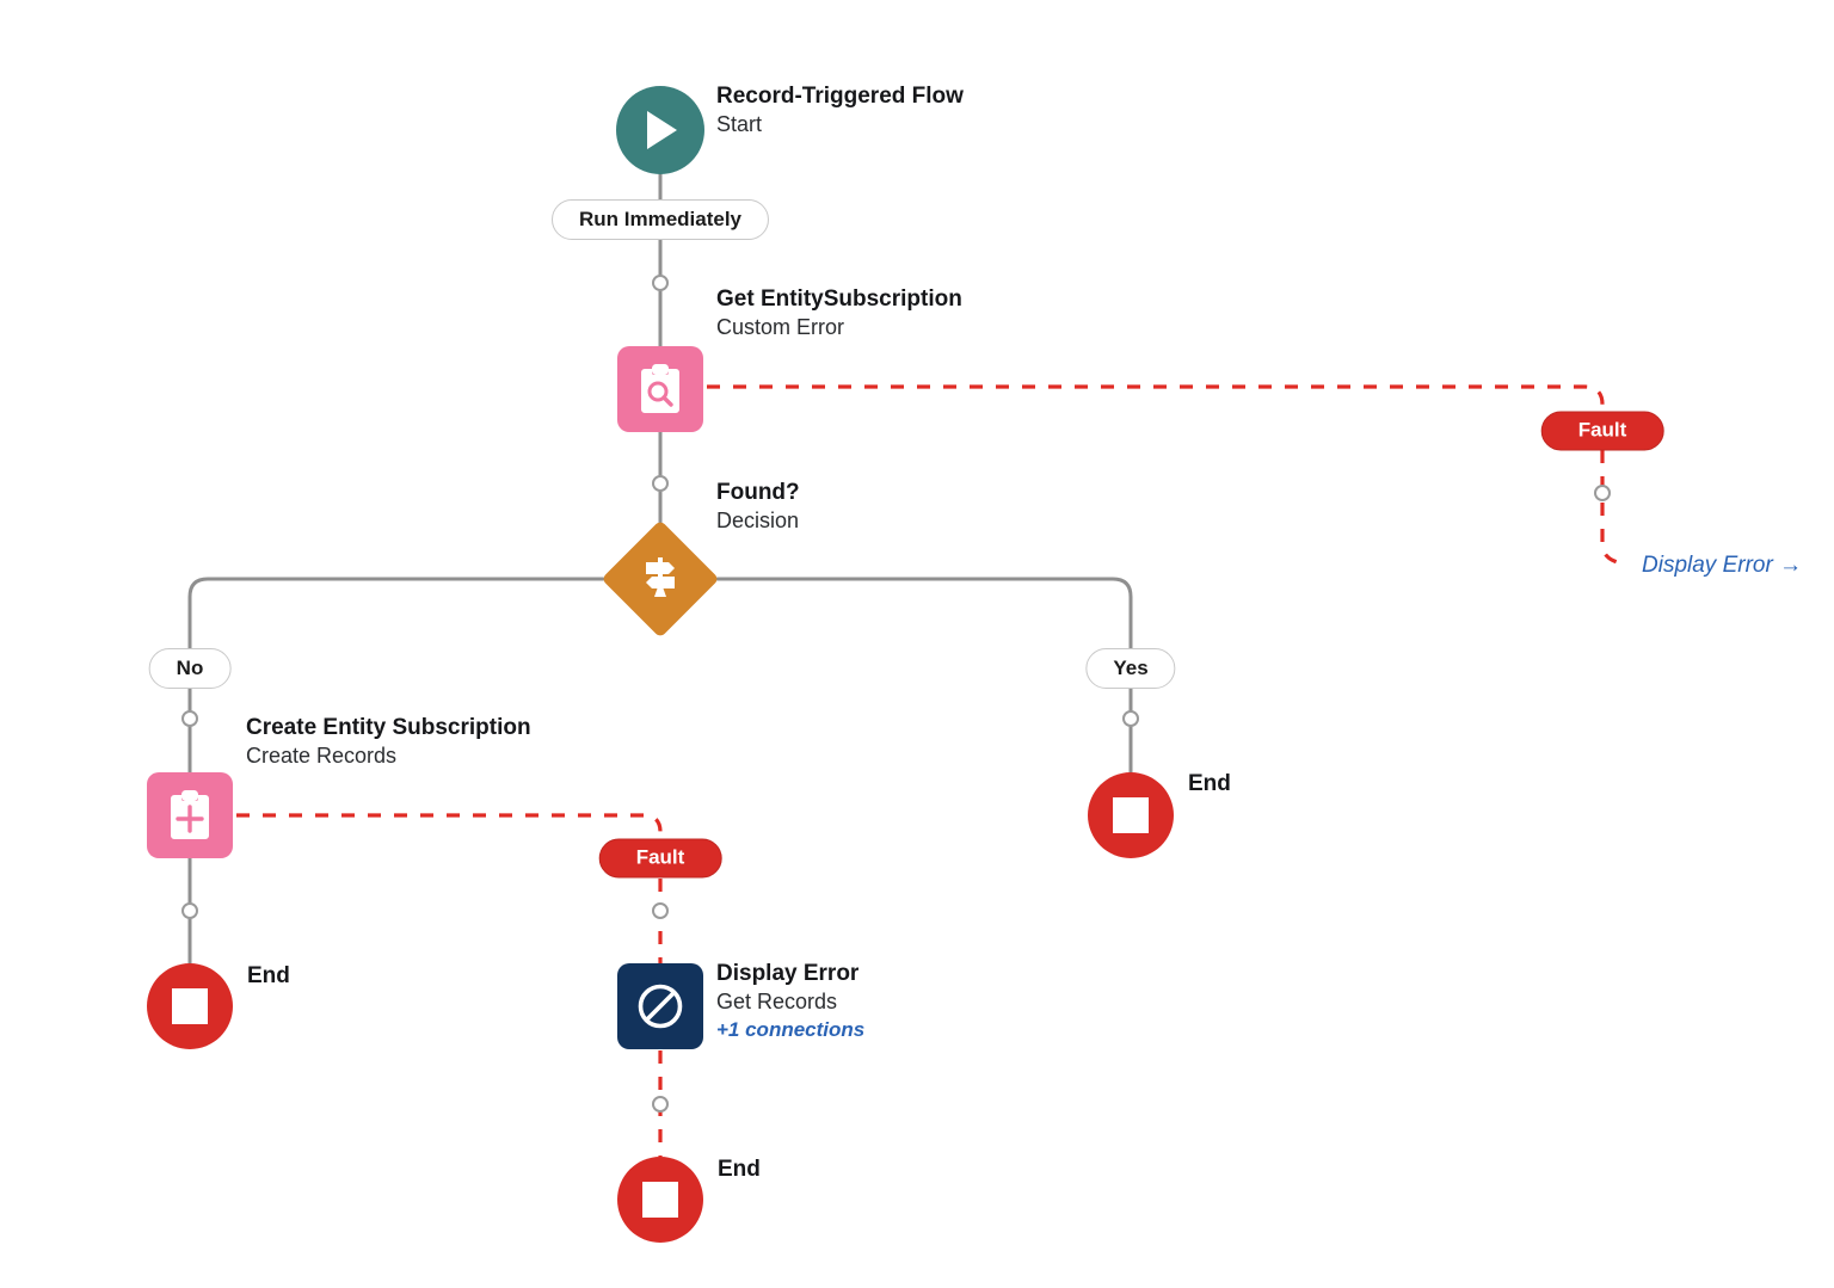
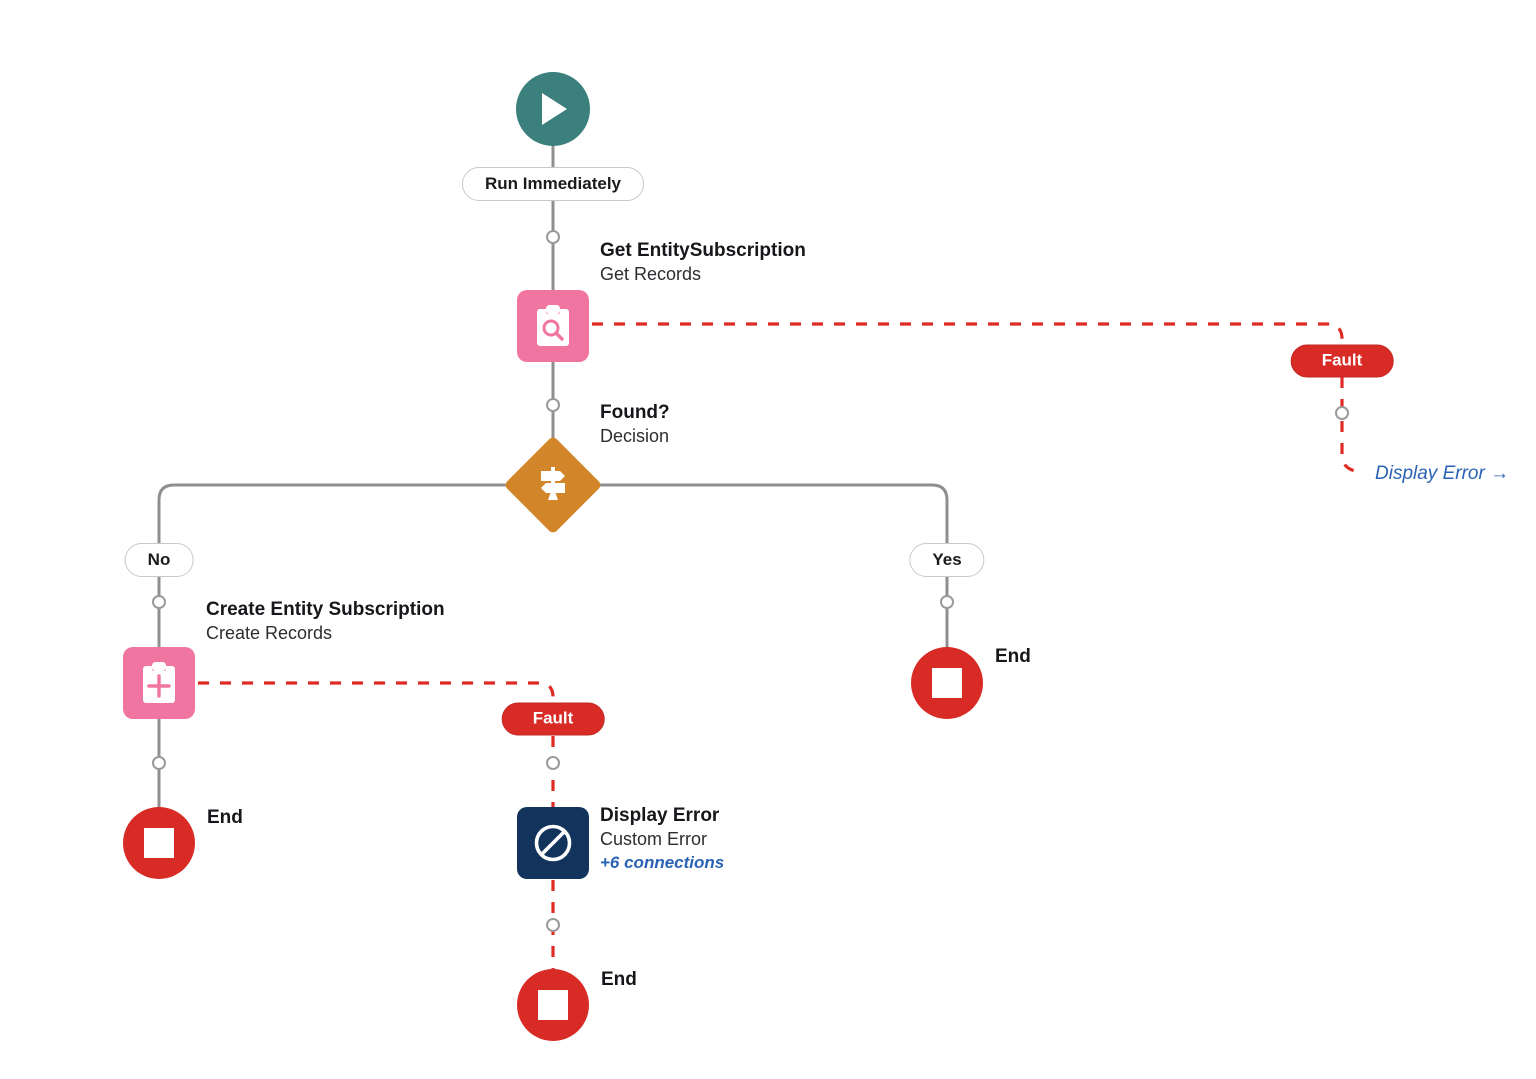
- Record-Triggered Flow
- Start
  Run Immediately
  Get EntitySubscription
- Custom Error
+ Get Records
  Fault
  Display Error →
  Found?
  Decision
  No
  Yes
  Create Entity Subscription
  Create Records
  Fault
  Display Error
- Get Records
+ Custom Error
- +1 connections
+ +6 connections
  End
  End
  End
